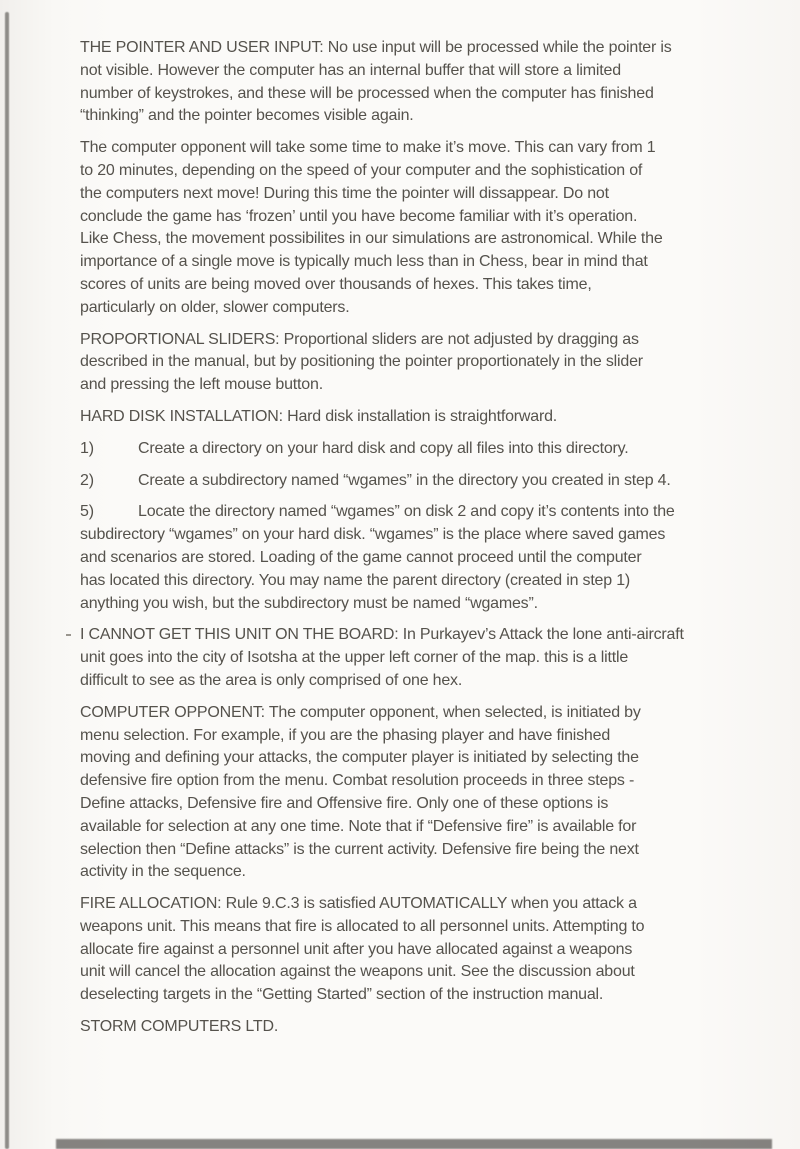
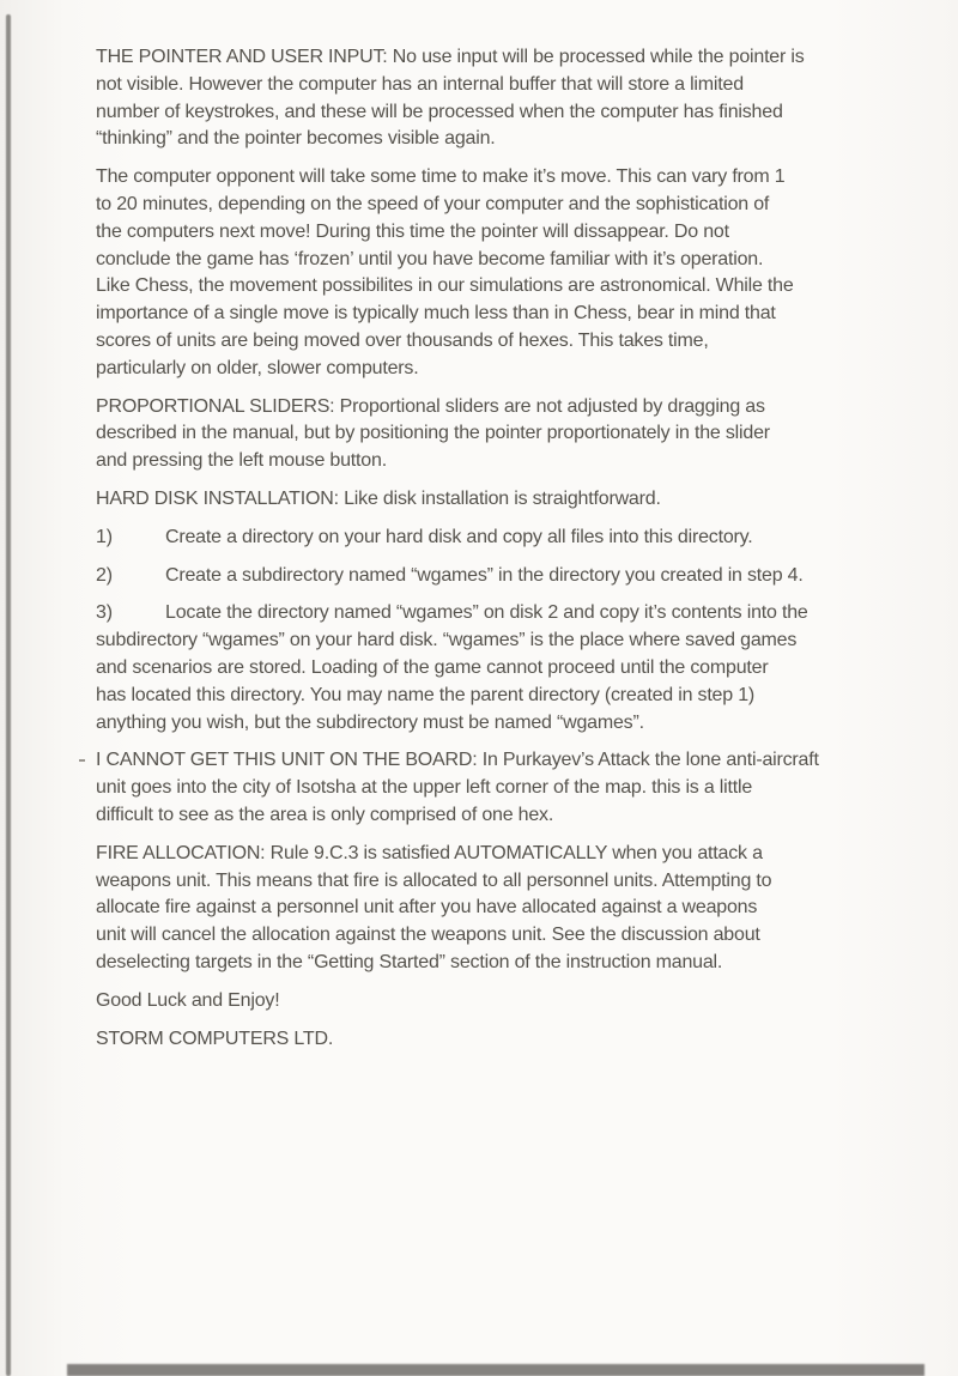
  THE POINTER AND USER INPUT: No use input will be processed while the pointer is
  not visible. However the computer has an internal buffer that will store a limited
  number of keystrokes, and these will be processed when the computer has finished
  “thinking” and the pointer becomes visible again.
  The computer opponent will take some time to make it’s move. This can vary from 1
  to 20 minutes, depending on the speed of your computer and the sophistication of
  the computers next move! During this time the pointer will dissappear. Do not
  conclude the game has ‘frozen’ until you have become familiar with it’s operation.
  Like Chess, the movement possibilites in our simulations are astronomical. While the
  importance of a single move is typically much less than in Chess, bear in mind that
  scores of units are being moved over thousands of hexes. This takes time,
  particularly on older, slower computers.
  PROPORTIONAL SLIDERS: Proportional sliders are not adjusted by dragging as
  described in the manual, but by positioning the pointer proportionately in the slider
  and pressing the left mouse button.
- HARD DISK INSTALLATION: Hard disk installation is straightforward.
+ HARD DISK INSTALLATION: Like disk installation is straightforward.
  1) Create a directory on your hard disk and copy all files into this directory.
  2) Create a subdirectory named “wgames” in the directory you created in step 4.
- 5) Locate the directory named “wgames” on disk 2 and copy it’s contents into the
+ 3) Locate the directory named “wgames” on disk 2 and copy it’s contents into the
  subdirectory “wgames” on your hard disk. “wgames” is the place where saved games
  and scenarios are stored. Loading of the game cannot proceed until the computer
  has located this directory. You may name the parent directory (created in step 1)
  anything you wish, but the subdirectory must be named “wgames”.
  I CANNOT GET THIS UNIT ON THE BOARD: In Purkayev’s Attack the lone anti-aircraft
  unit goes into the city of Isotsha at the upper left corner of the map. this is a little
  difficult to see as the area is only comprised of one hex.
- COMPUTER OPPONENT: The computer opponent, when selected, is initiated by
- menu selection. For example, if you are the phasing player and have finished
- moving and defining your attacks, the computer player is initiated by selecting the
- defensive fire option from the menu. Combat resolution proceeds in three steps -
- Define attacks, Defensive fire and Offensive fire. Only one of these options is
- available for selection at any one time. Note that if “Defensive fire” is available for
- selection then “Define attacks” is the current activity. Defensive fire being the next
- activity in the sequence.
  FIRE ALLOCATION: Rule 9.C.3 is satisfied AUTOMATICALLY when you attack a
  weapons unit. This means that fire is allocated to all personnel units. Attempting to
  allocate fire against a personnel unit after you have allocated against a weapons
  unit will cancel the allocation against the weapons unit. See the discussion about
  deselecting targets in the “Getting Started” section of the instruction manual.
+ Good Luck and Enjoy!
  STORM COMPUTERS LTD.
